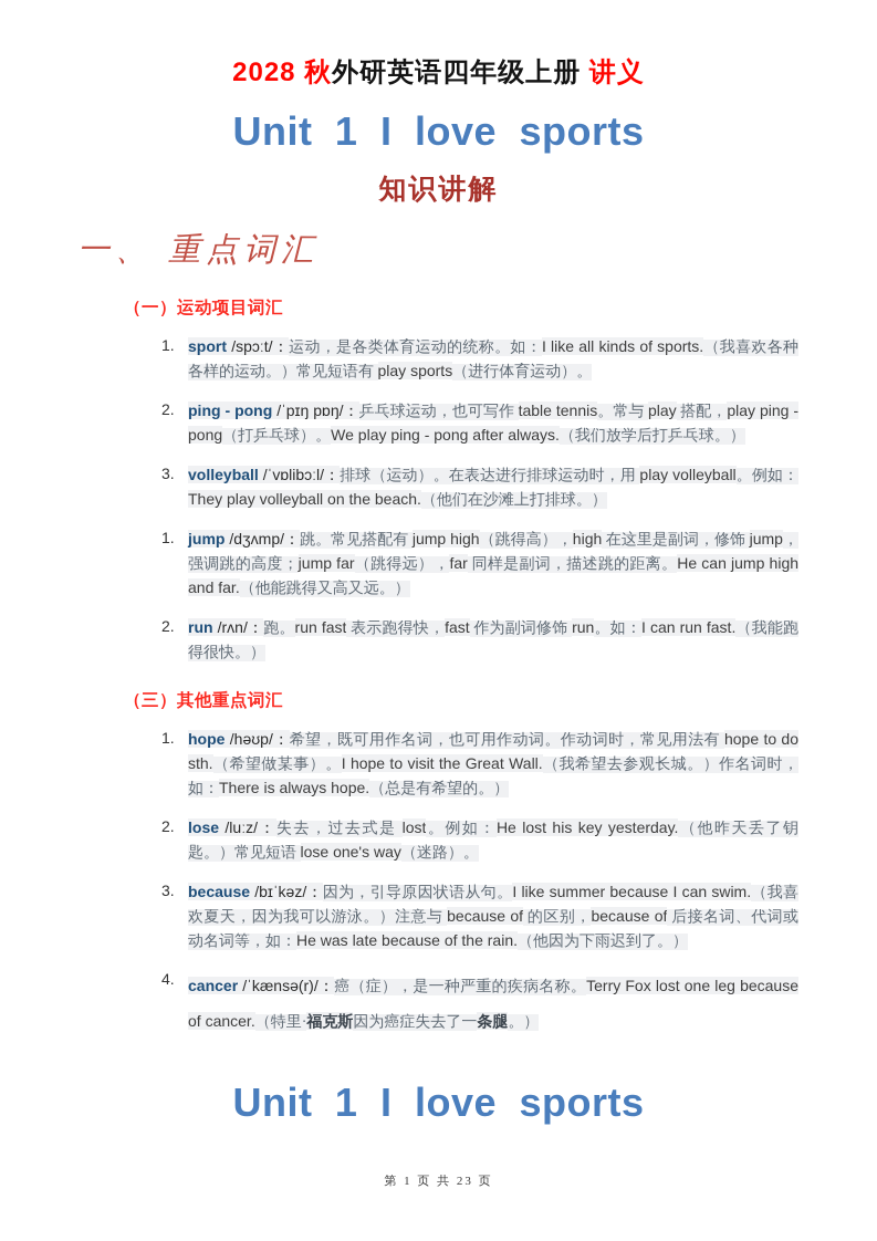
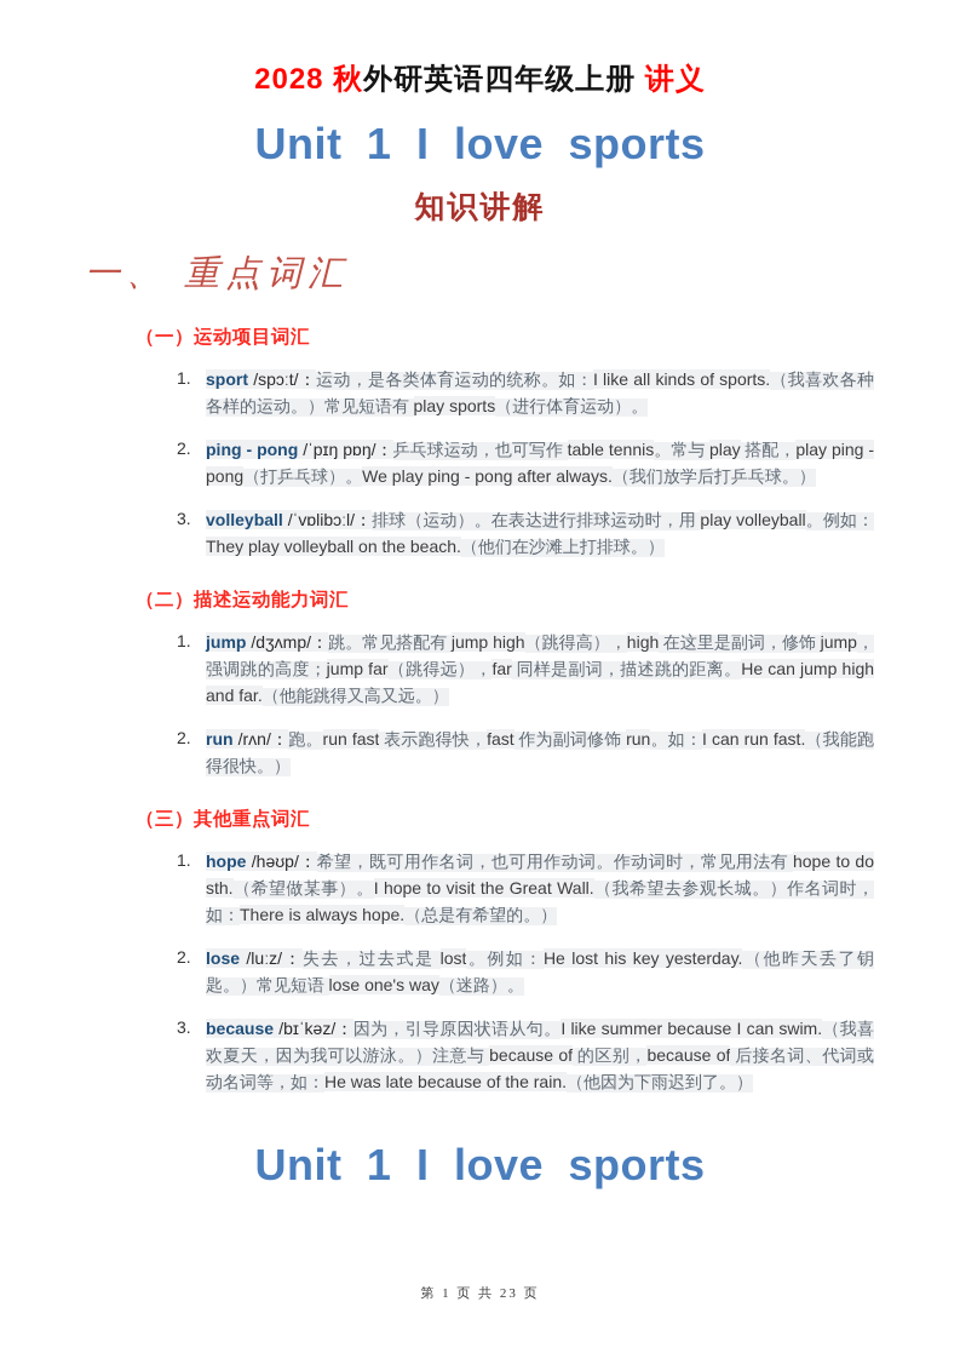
  2028 秋外研英语四年级上册 讲义
  Unit 1 I love sports
  知识讲解
  一、 重点词汇
  （一）运动项目词汇
  1.
  sport /spɔːt/：运动，是各类体育运动的统称。如：I like all kinds of sports.（我喜欢各种各样的运动。）常见短语有 play sports（进行体育运动）。
  2.
  ping - pong /ˈpɪŋ pɒŋ/：乒乓球运动，也可写作 table tennis。常与 play 搭配，play ping - pong（打乒乓球）。We play ping - pong after always.（我们放学后打乒乓球。）
  3.
  volleyball /ˈvɒlibɔːl/：排球（运动）。在表达进行排球运动时，用 play volleyball。例如：They play volleyball on the beach.（他们在沙滩上打排球。）
+ （二）描述运动能力词汇
  1.
  jump /dʒʌmp/：跳。常见搭配有 jump high（跳得高），high 在这里是副词，修饰 jump，强调跳的高度；jump far（跳得远），far 同样是副词，描述跳的距离。He can jump high and far.（他能跳得又高又远。）
  2.
  run /rʌn/：跑。run fast 表示跑得快，fast 作为副词修饰 run。如：I can run fast.（我能跑得很快。）
  （三）其他重点词汇
  1.
  hope /həʊp/：希望，既可用作名词，也可用作动词。作动词时，常见用法有 hope to do sth.（希望做某事）。I hope to visit the Great Wall.（我希望去参观长城。）作名词时，如：There is always hope.（总是有希望的。）
  2.
  lose /luːz/：失去，过去式是 lost。例如：He lost his key yesterday.（他昨天丢了钥匙。）常见短语 lose one's way（迷路）。
  3.
  because /bɪˈkəz/：因为，引导原因状语从句。I like summer because I can swim.（我喜欢夏天，因为我可以游泳。）注意与 because of 的区别，because of 后接名词、代词或动名词等，如：He was late because of the rain.（他因为下雨迟到了。）
- 4.
- cancer /ˈkænsə(r)/：癌（症），是一种严重的疾病名称。Terry Fox lost one leg because of cancer.（特里·福克斯因为癌症失去了一条腿。）
  Unit 1 I love sports
  第 1 页 共 23 页
